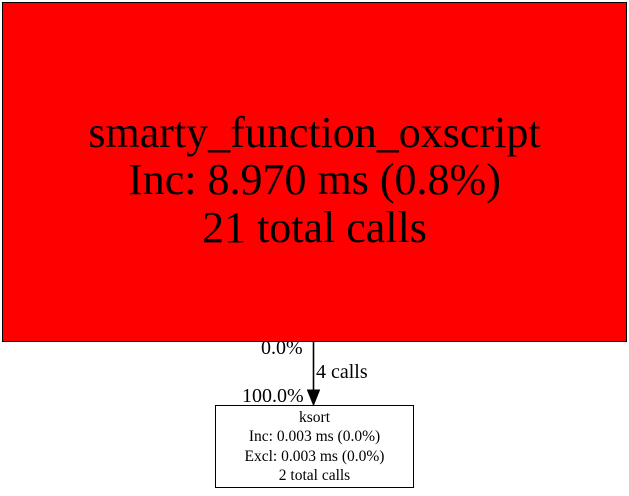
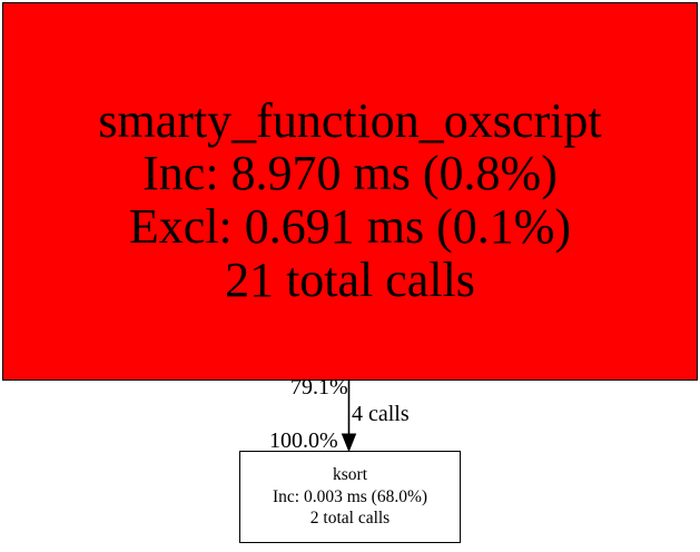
  smarty_function_oxscript
  Inc: 8.970 ms (0.8%)
+ Excl: 0.691 ms (0.1%)
  21 total calls
- 0.0%
+ 79.1%
  4 calls
  100.0%
  ksort
- Inc: 0.003 ms (0.0%)
+ Inc: 0.003 ms (68.0%)
- Excl: 0.003 ms (0.0%)
  2 total calls
